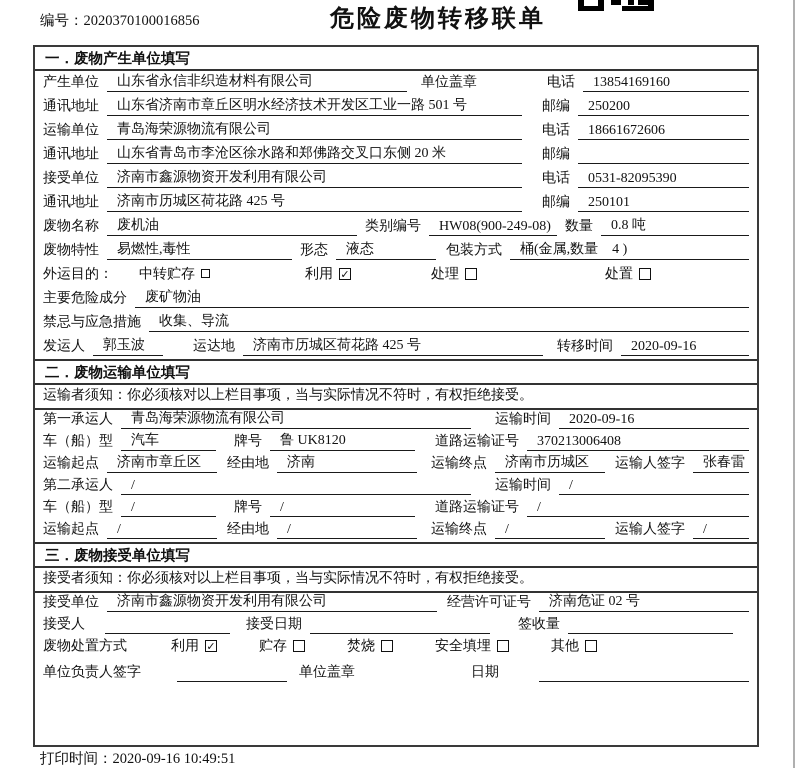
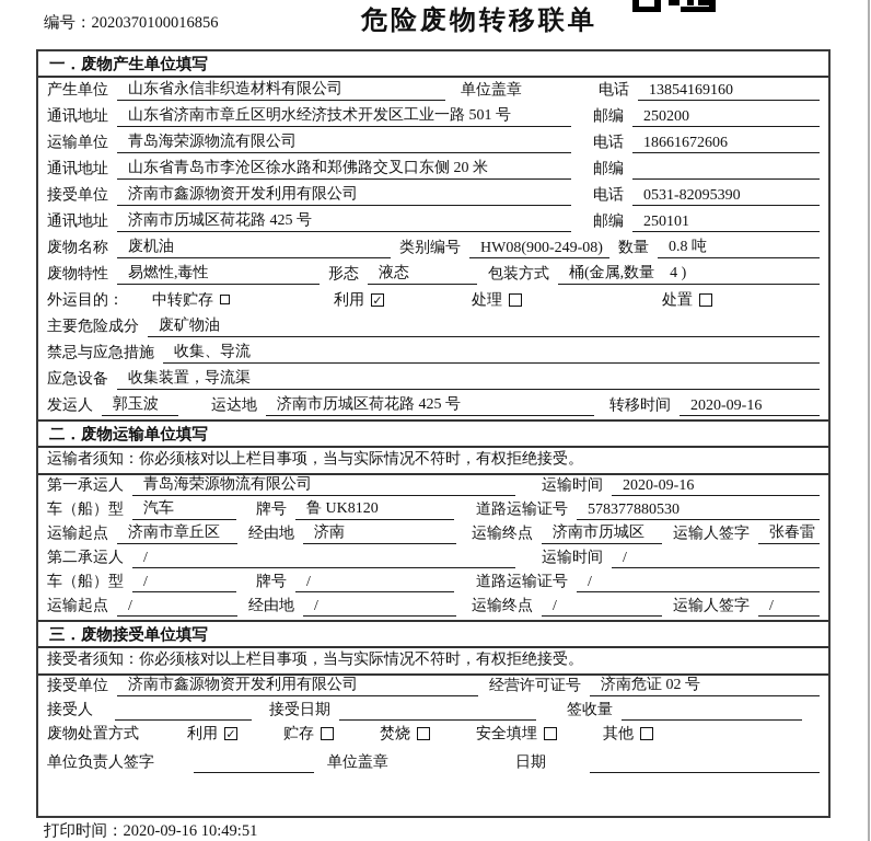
  编号：2020370100016856
  危险废物转移联单
  一．废物产生单位填写
  产生单位
  山东省永信非织造材料有限公司
  单位盖章
  电话
  13854169160
  通讯地址
  山东省济南市章丘区明水经济技术开发区工业一路 501 号
  邮编
  250200
  运输单位
  青岛海荣源物流有限公司
  电话
  18661672606
  通讯地址
  山东省青岛市李沧区徐水路和郑佛路交叉口东侧 20 米
  邮编
  接受单位
  济南市鑫源物资开发利用有限公司
  电话
  0531-82095390
  通讯地址
  济南市历城区荷花路 425 号
  邮编
  250101
  废物名称
  废机油
  类别编号
  HW08(900-249-08)
  数量
  0.8 吨
  废物特性
  易燃性,毒性
  形态
  液态
  包装方式
  桶(金属,数量 4 )
  外运目的：
  中转贮存
  利用
  ✓
  处理
  处置
  主要危险成分
  废矿物油
  禁忌与应急措施
  收集、导流
+ 应急设备
+ 收集装置，导流渠
  发运人
  郭玉波
  运达地
  济南市历城区荷花路 425 号
  转移时间
  2020-09-16
  二．废物运输单位填写
  运输者须知：你必须核对以上栏目事项，当与实际情况不符时，有权拒绝接受。
  第一承运人
  青岛海荣源物流有限公司
  运输时间
  2020-09-16
  车（船）型
  汽车
  牌号
  鲁 UK8120
  道路运输证号
- 370213006408
+ 578377880530
  运输起点
  济南市章丘区
  经由地
  济南
  运输终点
  济南市历城区
  运输人签字
  张春雷
  第二承运人
  /
  运输时间
  /
  车（船）型
  /
  牌号
  /
  道路运输证号
  /
  运输起点
  /
  经由地
  /
  运输终点
  /
  运输人签字
  /
  三．废物接受单位填写
  接受者须知：你必须核对以上栏目事项，当与实际情况不符时，有权拒绝接受。
  接受单位
  济南市鑫源物资开发利用有限公司
  经营许可证号
  济南危证 02 号
  接受人
  接受日期
  签收量
  废物处置方式
  利用
  ✓
  贮存
  焚烧
  安全填埋
  其他
  单位负责人签字
  单位盖章
  日期
  打印时间：2020-09-16 10:49:51
